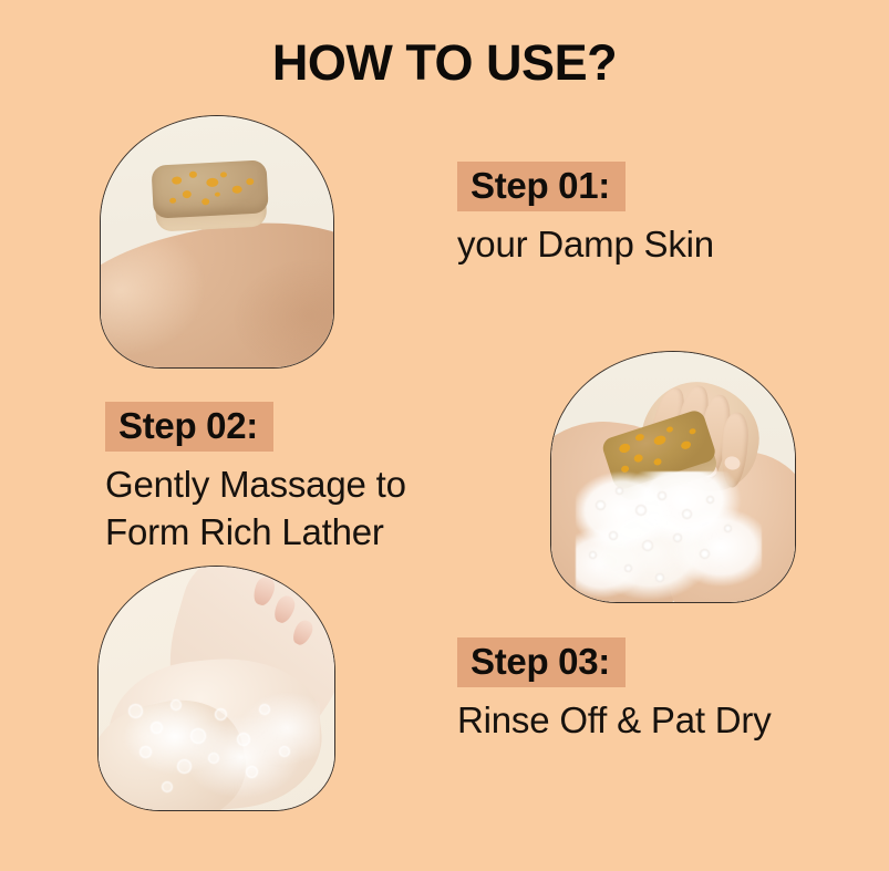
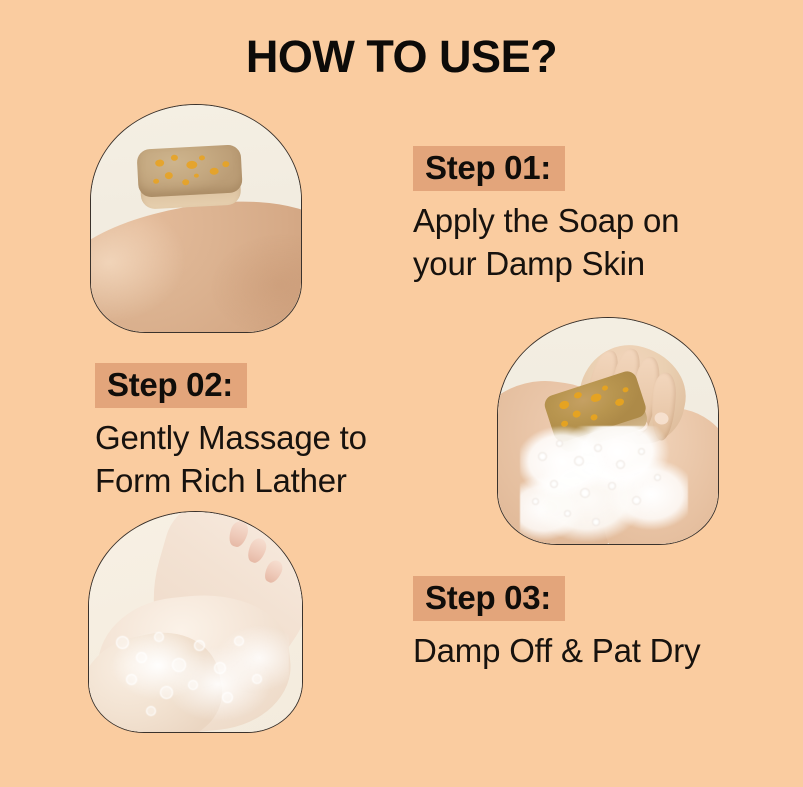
  HOW TO USE?
  Step 01:
+ Apply the Soap on
  your Damp Skin
  Step 02:
  Gently Massage to
  Form Rich Lather
  Step 03:
- Rinse Off & Pat Dry
+ Damp Off & Pat Dry
